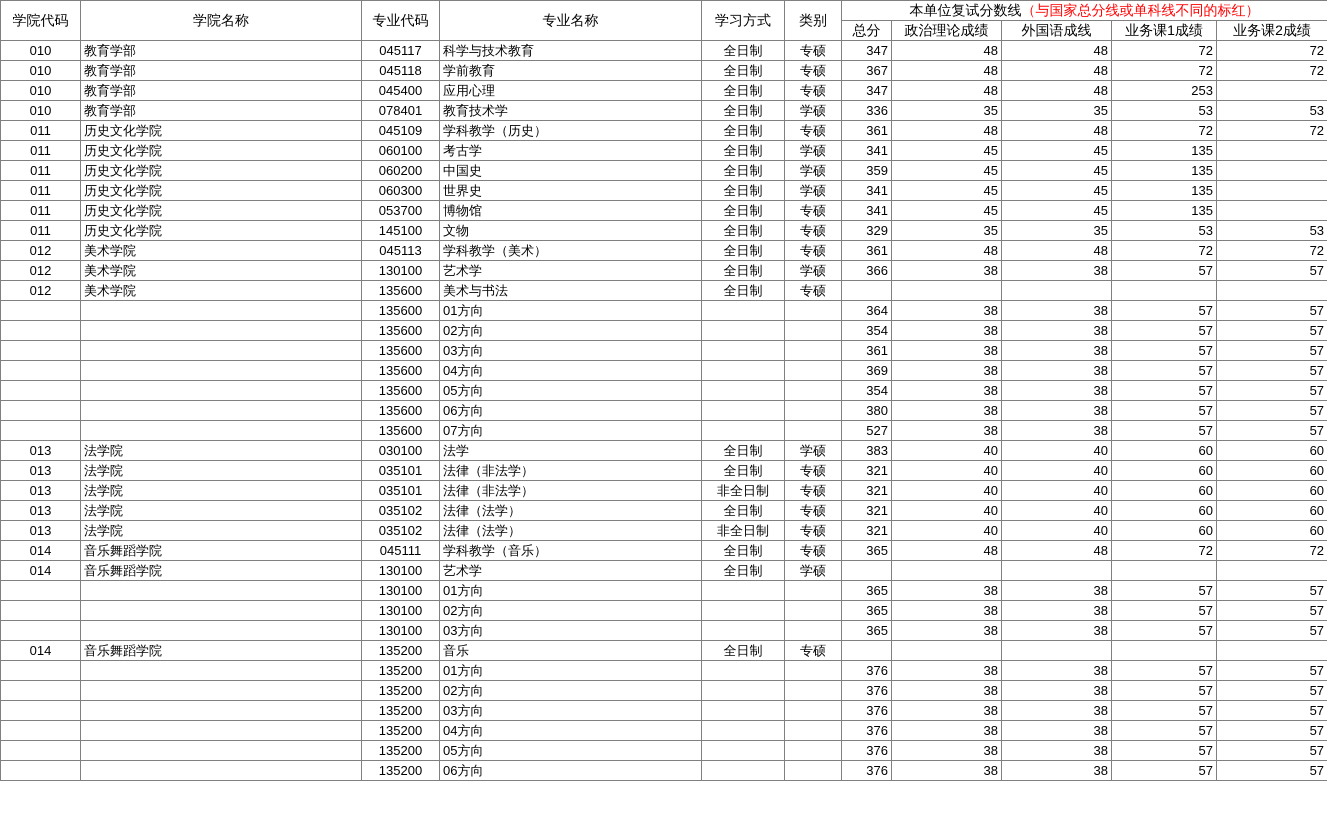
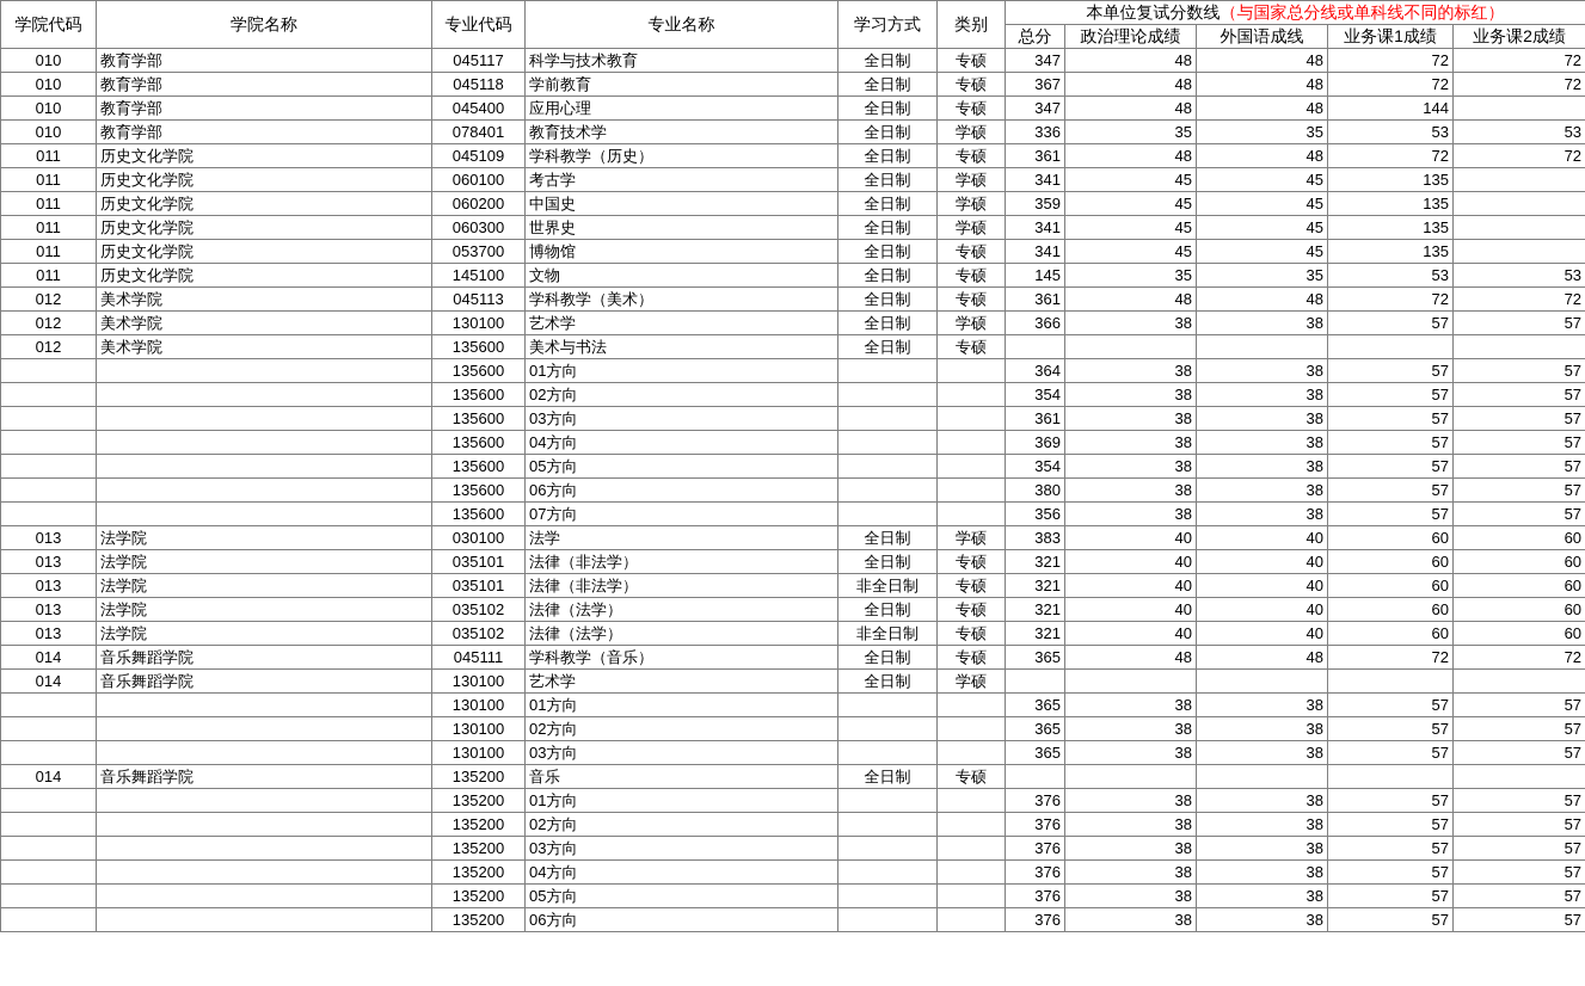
  学院代码	学院名称	专业代码	专业名称	学习方式	类别	本单位复试分数线（与国家总分线或单科线不同的标红）
  总分	政治理论成绩	外国语成线	业务课1成绩	业务课2成绩
  010	教育学部	045117	科学与技术教育	全日制	专硕	347	48	48	72	72
  010	教育学部	045118	学前教育	全日制	专硕	367	48	48	72	72
- 010	教育学部	045400	应用心理	全日制	专硕	347	48	48	253
+ 010	教育学部	045400	应用心理	全日制	专硕	347	48	48	144
  010	教育学部	078401	教育技术学	全日制	学硕	336	35	35	53	53
  011	历史文化学院	045109	学科教学（历史）	全日制	专硕	361	48	48	72	72
  011	历史文化学院	060100	考古学	全日制	学硕	341	45	45	135
  011	历史文化学院	060200	中国史	全日制	学硕	359	45	45	135
  011	历史文化学院	060300	世界史	全日制	学硕	341	45	45	135
  011	历史文化学院	053700	博物馆	全日制	专硕	341	45	45	135
- 011	历史文化学院	145100	文物	全日制	专硕	329	35	35	53	53
+ 011	历史文化学院	145100	文物	全日制	专硕	145	35	35	53	53
  012	美术学院	045113	学科教学（美术）	全日制	专硕	361	48	48	72	72
  012	美术学院	130100	艺术学	全日制	学硕	366	38	38	57	57
  012	美术学院	135600	美术与书法	全日制	专硕
  		135600	01方向			364	38	38	57	57
  		135600	02方向			354	38	38	57	57
  		135600	03方向			361	38	38	57	57
  		135600	04方向			369	38	38	57	57
  		135600	05方向			354	38	38	57	57
  		135600	06方向			380	38	38	57	57
- 		135600	07方向			527	38	38	57	57
+ 		135600	07方向			356	38	38	57	57
  013	法学院	030100	法学	全日制	学硕	383	40	40	60	60
  013	法学院	035101	法律（非法学）	全日制	专硕	321	40	40	60	60
  013	法学院	035101	法律（非法学）	非全日制	专硕	321	40	40	60	60
  013	法学院	035102	法律（法学）	全日制	专硕	321	40	40	60	60
  013	法学院	035102	法律（法学）	非全日制	专硕	321	40	40	60	60
  014	音乐舞蹈学院	045111	学科教学（音乐）	全日制	专硕	365	48	48	72	72
  014	音乐舞蹈学院	130100	艺术学	全日制	学硕
  		130100	01方向			365	38	38	57	57
  		130100	02方向			365	38	38	57	57
  		130100	03方向			365	38	38	57	57
  014	音乐舞蹈学院	135200	音乐	全日制	专硕
  		135200	01方向			376	38	38	57	57
  		135200	02方向			376	38	38	57	57
  		135200	03方向			376	38	38	57	57
  		135200	04方向			376	38	38	57	57
  		135200	05方向			376	38	38	57	57
  		135200	06方向			376	38	38	57	57
